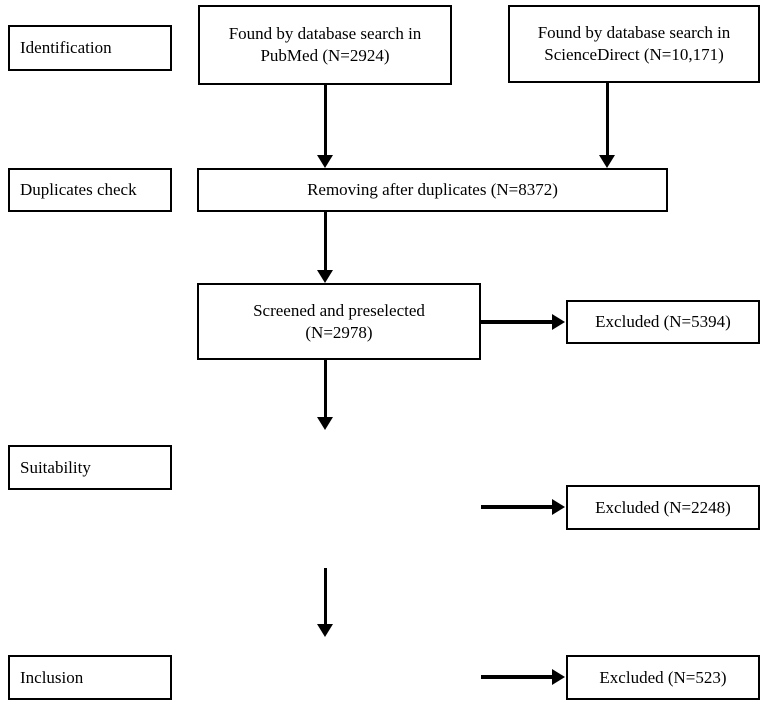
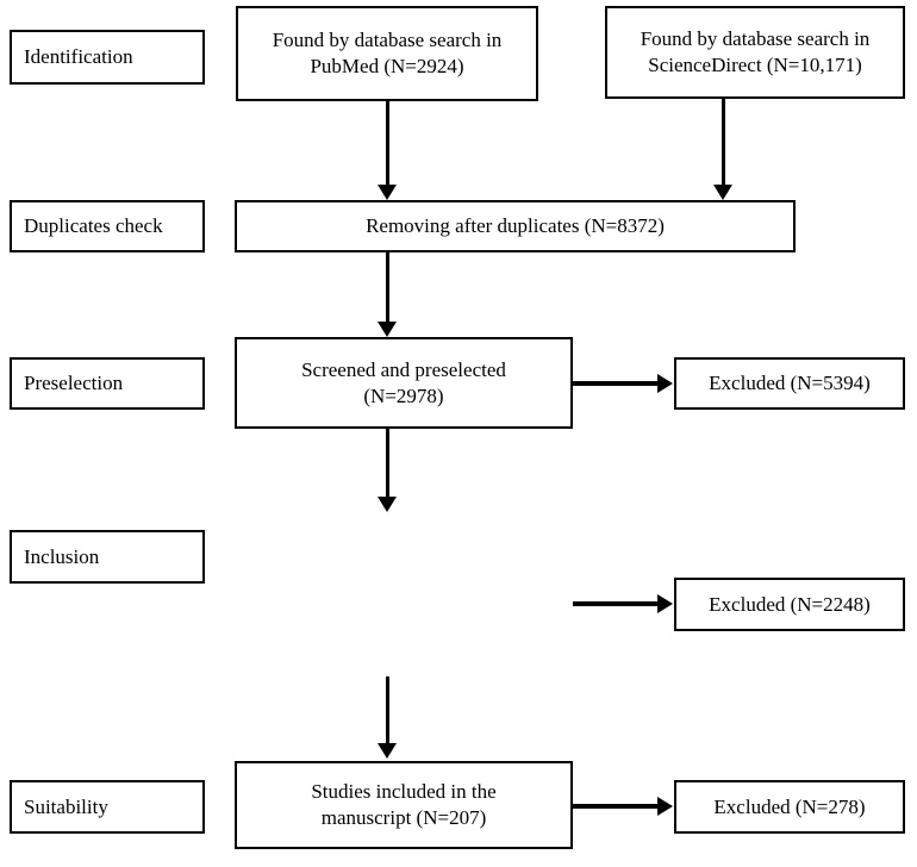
  Identification
  Found by database search in
  PubMed (N=2924)
  Found by database search in
  ScienceDirect (N=10,171)
  Duplicates check
  Removing after duplicates (N=8372)
+ Preselection
  Screened and preselected
  (N=2978)
  Excluded (N=5394)
- Suitability
+ Inclusion
  Excluded (N=2248)
- Inclusion
+ Suitability
+ Studies included in the
+ manuscript (N=207)
- Excluded (N=523)
+ Excluded (N=278)
